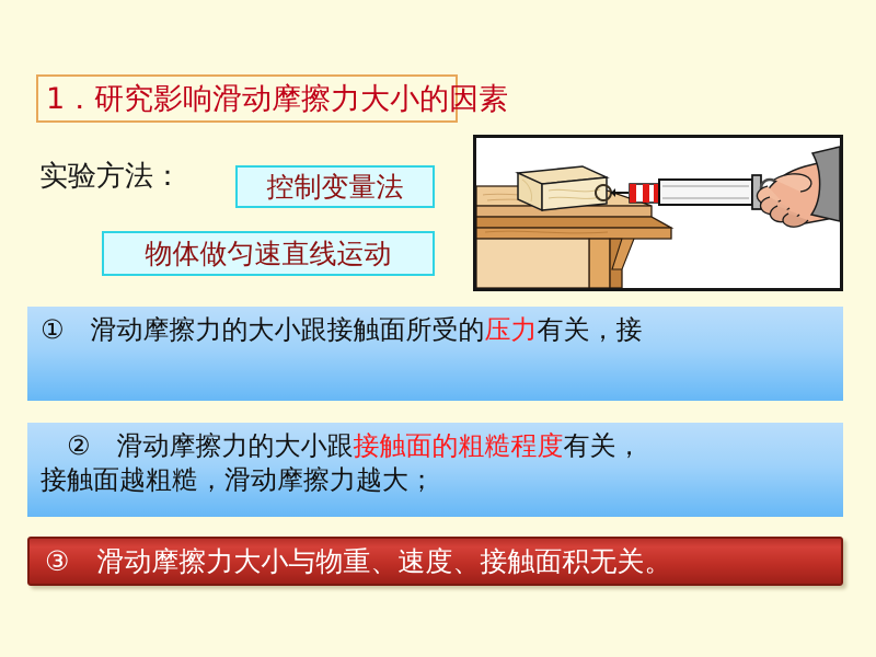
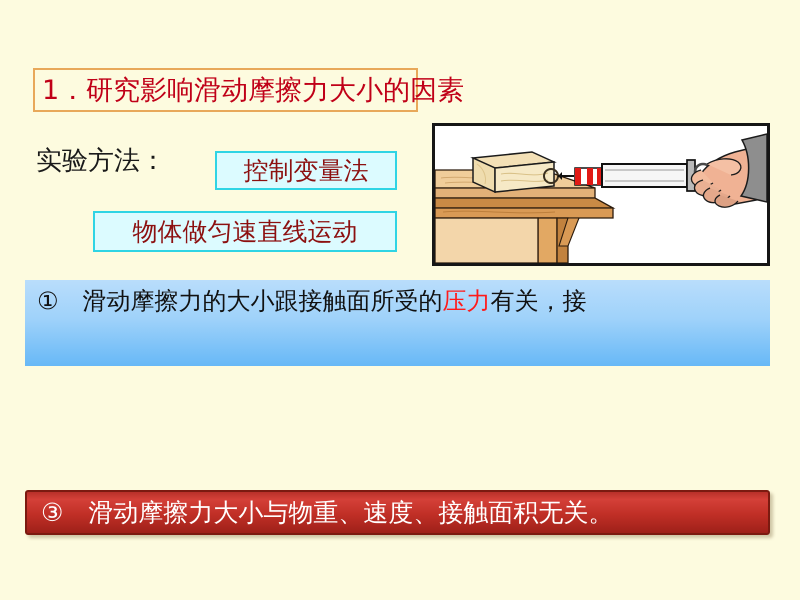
  1．研究影响滑动摩擦力大小的因素
  实验方法：
  控制变量法
  物体做匀速直线运动
  ① 滑动摩擦力的大小跟接触面所受的压力有关，接
- ② 滑动摩擦力的大小跟接触面的粗糙程度有关，
- 接触面越粗糙，滑动摩擦力越大；
  ③ 滑动摩擦力大小与物重、速度、接触面积无关。
